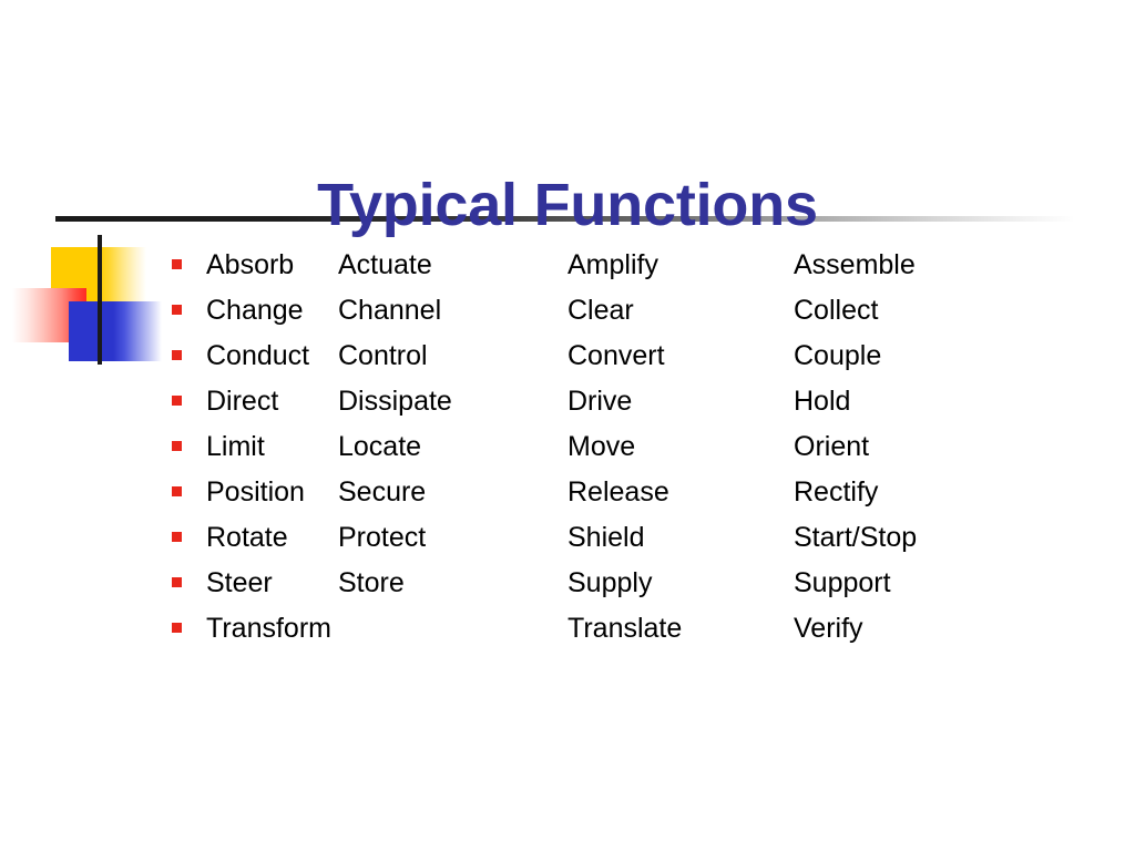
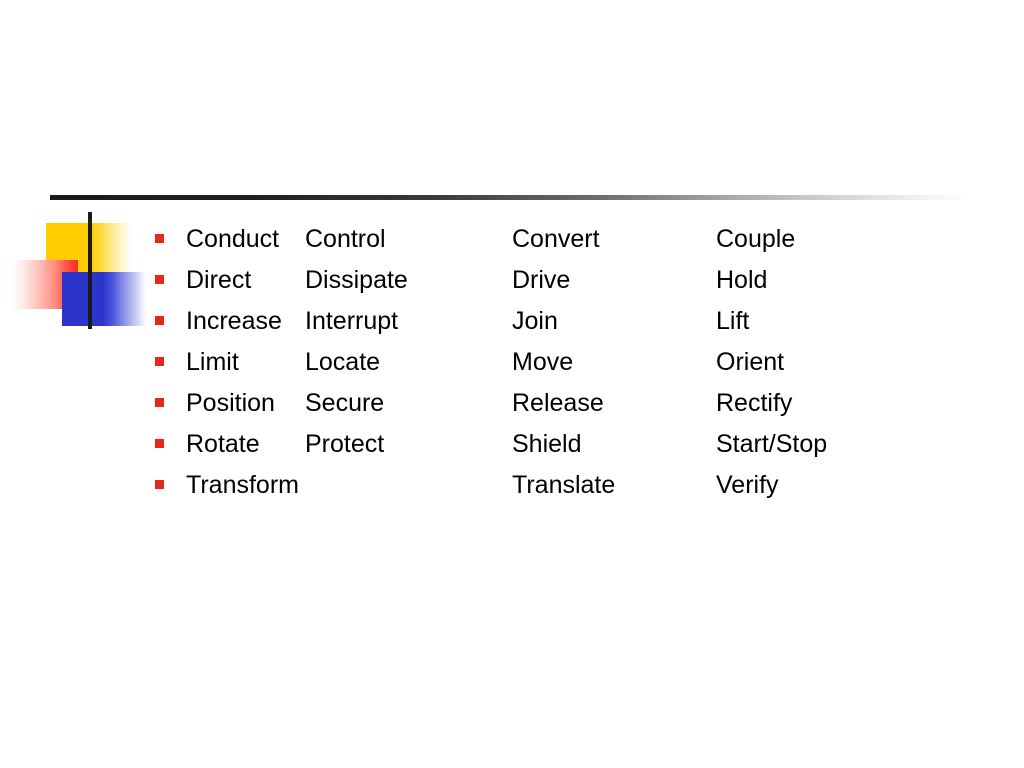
- Typical Functions
- Absorb
- Actuate
- Amplify
- Assemble
- Change
- Channel
- Clear
- Collect
  Conduct
  Control
  Convert
  Couple
  Direct
  Dissipate
  Drive
  Hold
+ Increase
+ Interrupt
+ Join
+ Lift
  Limit
  Locate
  Move
  Orient
  Position
  Secure
  Release
  Rectify
  Rotate
  Protect
  Shield
  Start/Stop
- Steer
- Store
- Supply
- Support
  Transform
  Translate
  Verify
